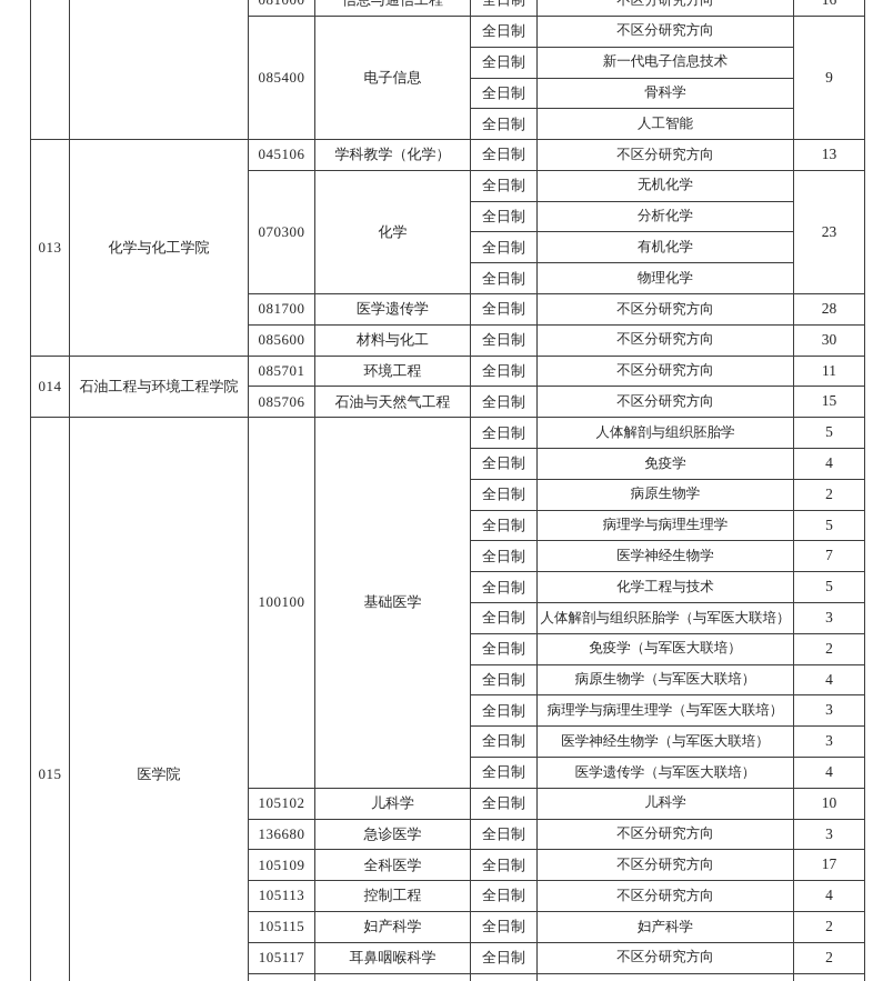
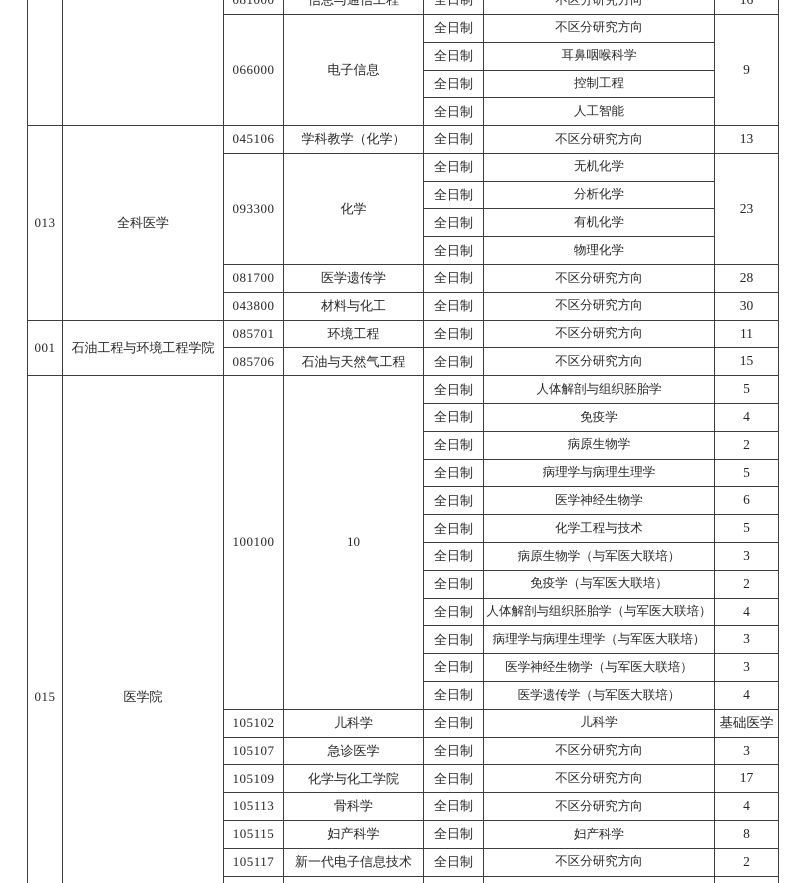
- 085400	电子信息	全日制	不区分研究方向	9
+ 066000	电子信息	全日制	不区分研究方向	9
- 全日制	新一代电子信息技术
+ 全日制	耳鼻咽喉科学
- 全日制	骨科学
+ 全日制	控制工程
  全日制	人工智能
- 013	化学与化工学院	045106	学科教学（化学）	全日制	不区分研究方向	13
+ 013	全科医学	045106	学科教学（化学）	全日制	不区分研究方向	13
- 070300	化学	全日制	无机化学	23
+ 093300	化学	全日制	无机化学	23
  全日制	分析化学
  全日制	有机化学
  全日制	物理化学
  081700	医学遗传学	全日制	不区分研究方向	28
- 085600	材料与化工	全日制	不区分研究方向	30
+ 043800	材料与化工	全日制	不区分研究方向	30
- 014	石油工程与环境工程学院	085701	环境工程	全日制	不区分研究方向	11
+ 001	石油工程与环境工程学院	085701	环境工程	全日制	不区分研究方向	11
  085706	石油与天然气工程	全日制	不区分研究方向	15
- 015	医学院	100100	基础医学	全日制	人体解剖与组织胚胎学	5
+ 015	医学院	100100	10	全日制	人体解剖与组织胚胎学	5
  全日制	免疫学	4
  全日制	病原生物学	2
  全日制	病理学与病理生理学	5
- 全日制	医学神经生物学	7
+ 全日制	医学神经生物学	6
  全日制	化学工程与技术	5
- 全日制	人体解剖与组织胚胎学（与军医大联培）	3
+ 全日制	病原生物学（与军医大联培）	3
  全日制	免疫学（与军医大联培）	2
- 全日制	病原生物学（与军医大联培）	4
+ 全日制	人体解剖与组织胚胎学（与军医大联培）	4
  全日制	病理学与病理生理学（与军医大联培）	3
  全日制	医学神经生物学（与军医大联培）	3
  全日制	医学遗传学（与军医大联培）	4
- 105102	儿科学	全日制	儿科学	10
+ 105102	儿科学	全日制	儿科学	基础医学
- 136680	急诊医学	全日制	不区分研究方向	3
+ 105107	急诊医学	全日制	不区分研究方向	3
- 105109	全科医学	全日制	不区分研究方向	17
+ 105109	化学与化工学院	全日制	不区分研究方向	17
- 105113	控制工程	全日制	不区分研究方向	4
+ 105113	骨科学	全日制	不区分研究方向	4
- 105115	妇产科学	全日制	妇产科学	2
+ 105115	妇产科学	全日制	妇产科学	8
- 105117	耳鼻咽喉科学	全日制	不区分研究方向	2
+ 105117	新一代电子信息技术	全日制	不区分研究方向	2
